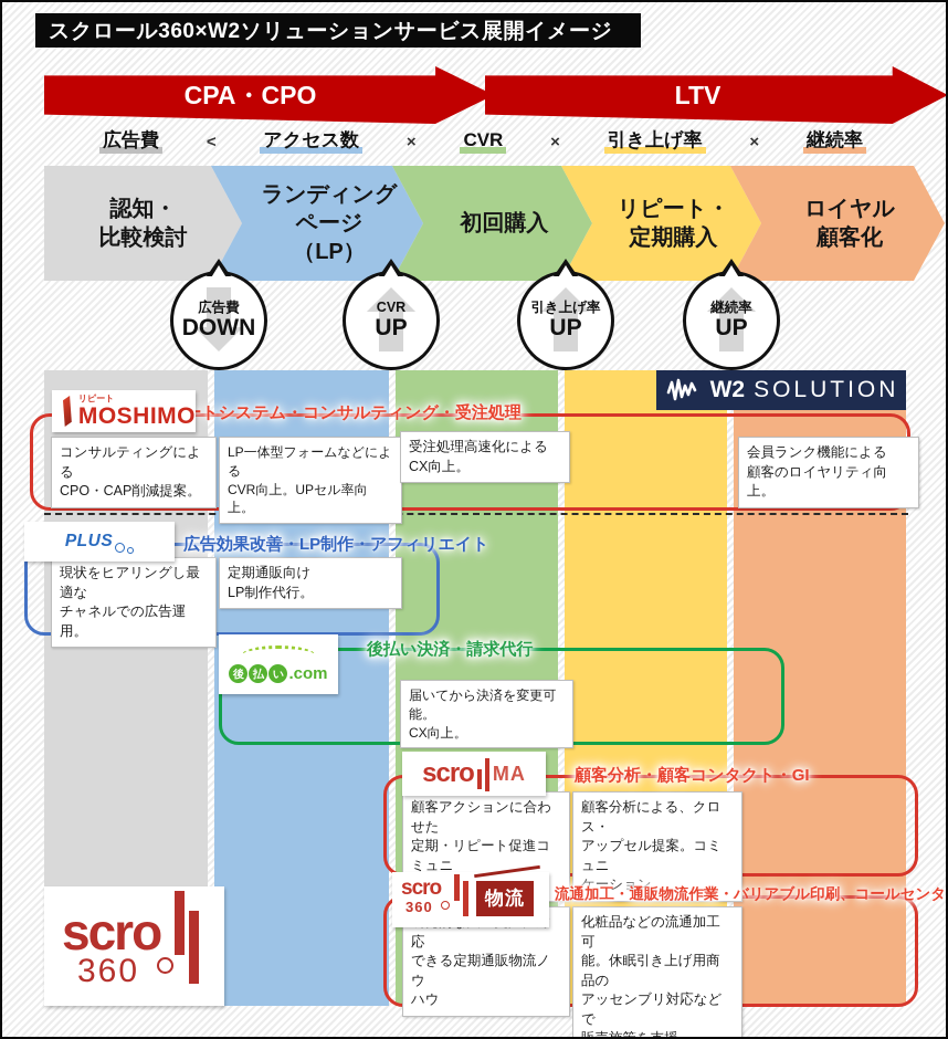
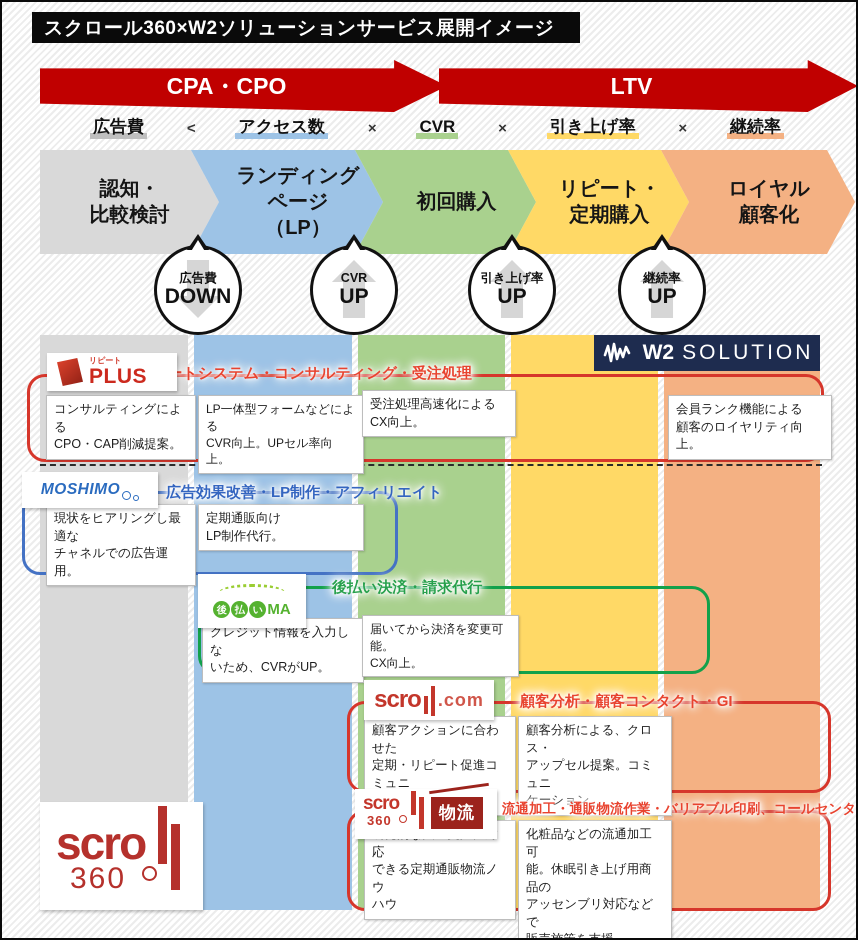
  スクロール360×W2ソリューションサービス展開イメージ
  CPA・CPO
  LTV
  広告費
  <
  アクセス数
  ×
  CVR
  ×
  引き上げ率
  ×
  継続率
  認知・
  比較検討
  ランディング
  ページ
  （LP）
  初回購入
  リピート・
  定期購入
  ロイヤル
  顧客化
  広告費
  DOWN
  CVR
  UP
  引き上げ率
  UP
  継続率
  UP
  W2
  SOLUTION
  リピート
- MOSHIMO
+ PLUS
  トシステム・コンサルティング・受注処理
  コンサルティングによる
  CPO・CAP削減提案。
  LP一体型フォームなどによる
  CVR向上。UPセル率向上。
  受注処理高速化による
  CX向上。
  会員ランク機能による
  顧客のロイヤリティ向上。
- PLUS
+ MOSHIMO
  広告効果改善・LP制作・アフィリエイト
  現状をヒアリングし最適な
  チャネルでの広告運用。
  定期通販向け
  LP制作代行。
  後
  払
  い
- .com
+ MA
  後払い決済・請求代行
+ クレジット情報を入力しな
+ いため、CVRがUP。
  届いてから決済を変更可能。
  CX向上。
  scro
- MA
+ .com
  顧客分析・顧客コンタクト・GI
  顧客アクションに合わせた
  定期・リピート促進コミュニ
  顧客分析による、クロス・
  アップセル提案。コミュニ
  ケーション。
  scro
  360
  物流
  流通加工・通販物流作業・バリアブル印刷、コールセンタ
  できる定期通販物流ノウ
  ハウ
  化粧品などの流通加工可
  能。休眠引き上げ用商品の
  アッセンブリ対応などで
  scro
  360
